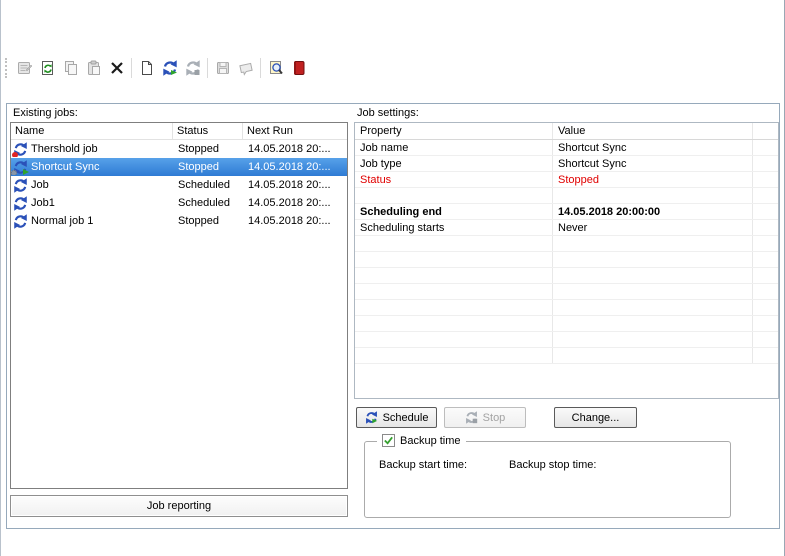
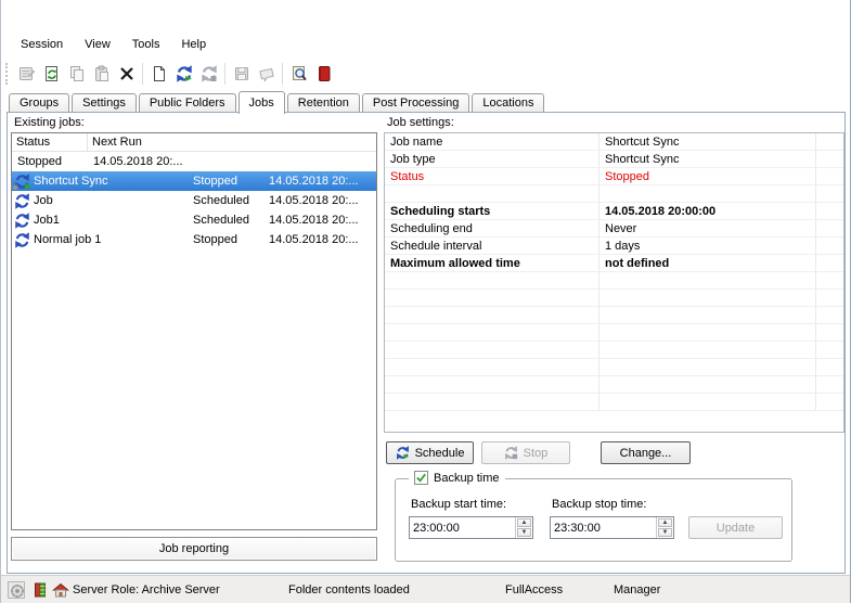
+ Session
+ View
+ Tools
+ Help
+ Groups
+ Settings
+ Public Folders
+ Jobs
+ Retention
+ Post Processing
+ Locations
  Existing jobs:
- Name
  Status
  Next Run
- Thershold job
  Stopped
  14.05.2018 20:...
  Shortcut Sync
  Stopped
  14.05.2018 20:...
  Job
  Scheduled
  14.05.2018 20:...
  Job1
  Scheduled
  14.05.2018 20:...
  Normal job 1
  Stopped
  14.05.2018 20:...
  Job reporting
  Job settings:
- Property
- Value
  Job name
  Shortcut Sync
  Job type
  Shortcut Sync
  Status
  Stopped
- Scheduling end
+ Scheduling starts
  14.05.2018 20:00:00
- Scheduling starts
+ Scheduling end
  Never
+ Schedule interval
+ 1 days
+ Maximum allowed time
+ not defined
  Schedule
  Stop
  Change...
  Backup time
  Backup start time:
  Backup stop time:
+ 23:00:00
+ 23:30:00
+ Update
+ Server Role: Archive Server
+ Folder contents loaded
+ FullAccess
+ Manager
